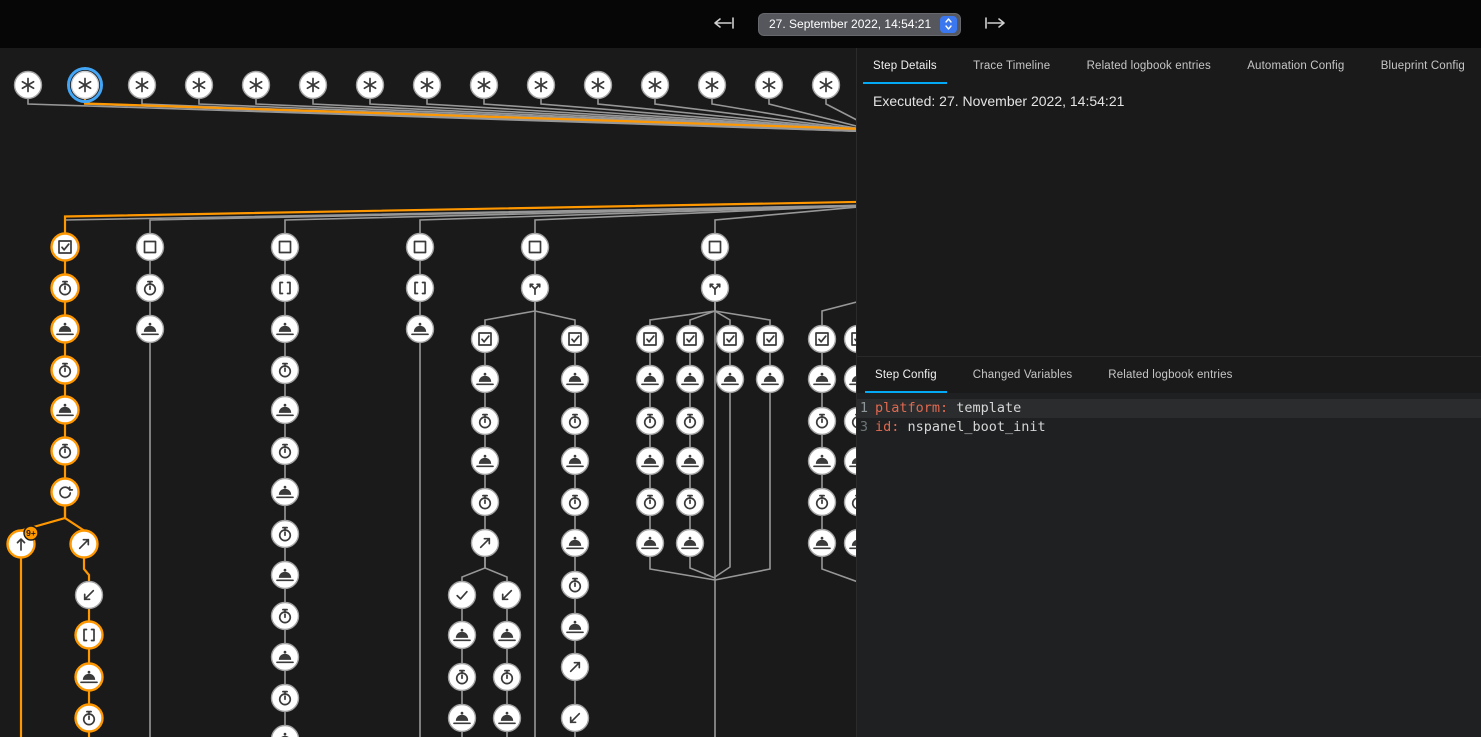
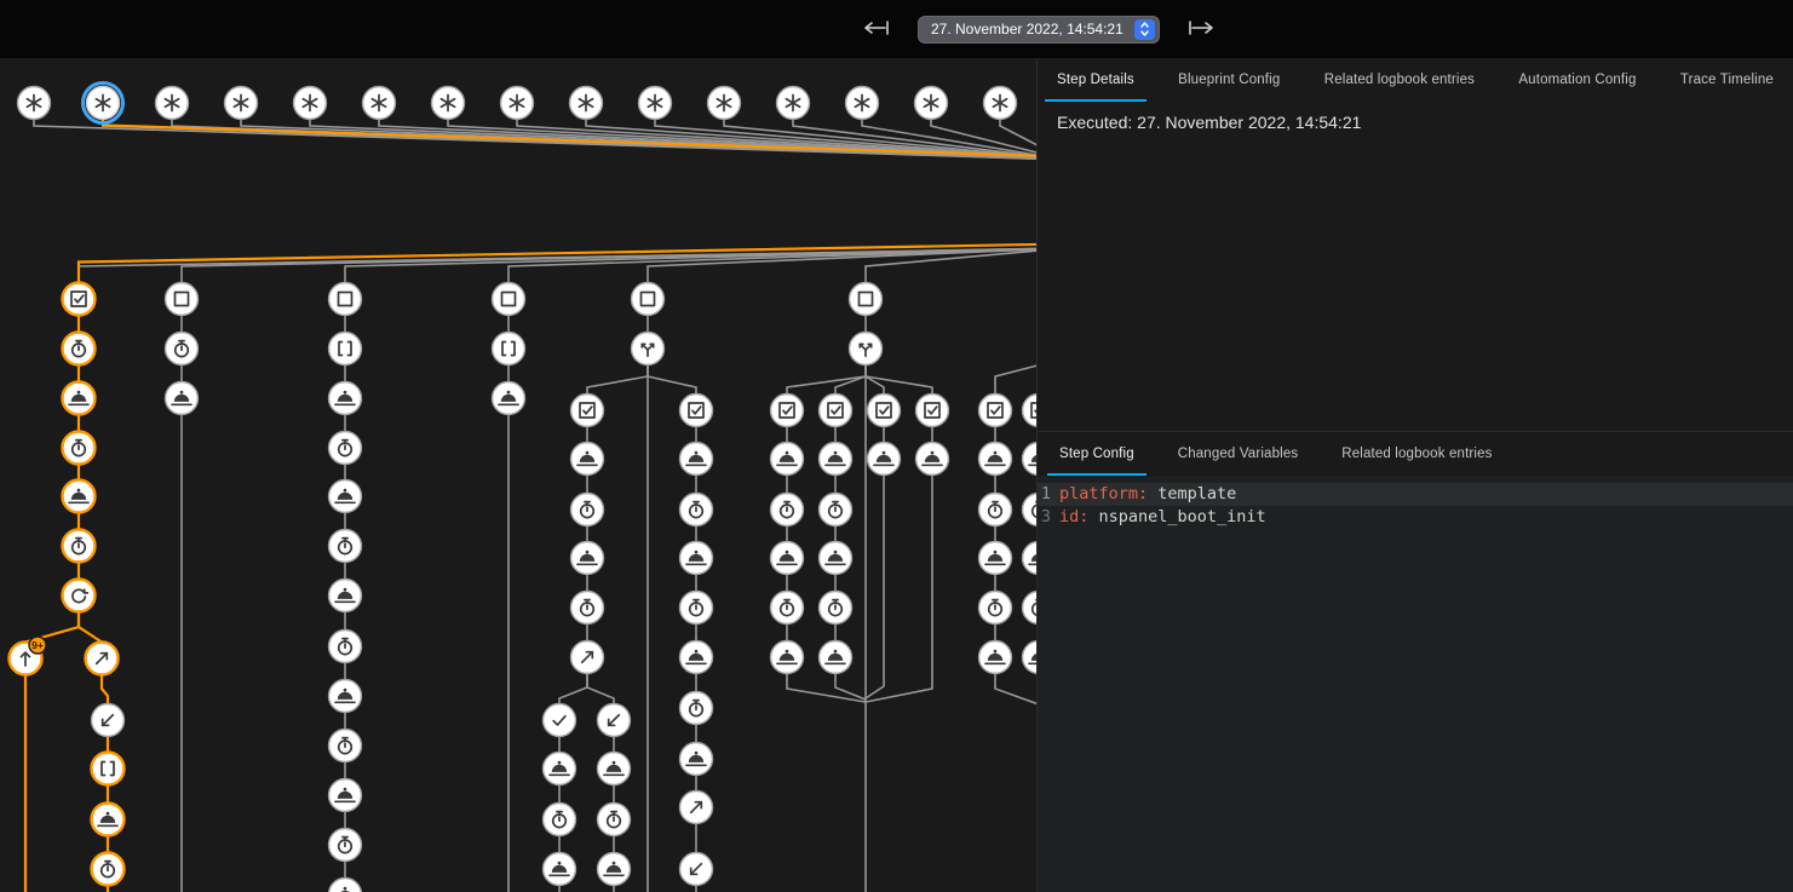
- 27. September 2022, 14:54:21
+ 27. November 2022, 14:54:21
  9+
  Step Details
- Trace Timeline
+ Blueprint Config
  Related logbook entries
  Automation Config
- Blueprint Config
+ Trace Timeline
  Executed: 27. November 2022, 14:54:21
  Step Config
  Changed Variables
  Related logbook entries
  1
  platform: template
  3
  id: nspanel_boot_init
